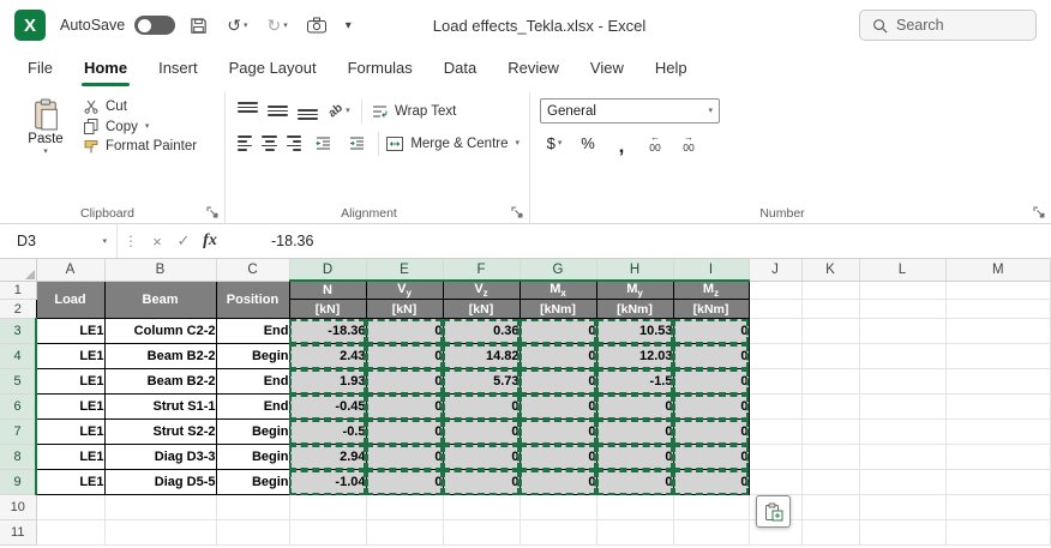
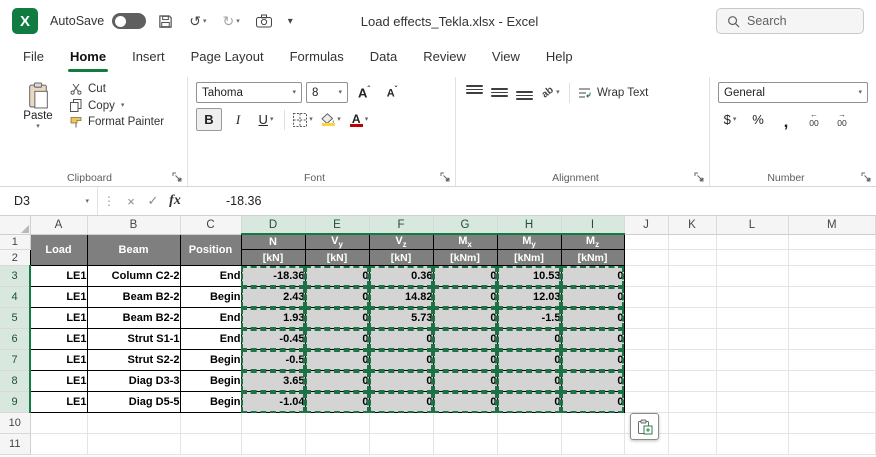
  X
  AutoSave
  ↺
  ↻
  ▾
  Load effects_Tekla.xlsx - Excel
  Search
  File
  Home
  Insert
  Page Layout
  Formulas
  Data
  Review
  View
  Help
  Paste
  Cut
  Copy
  Format Painter
  Clipboard
+ Tahoma
+ 8
+ Aˆ
+ Aˇ
+ B
+ I
+ U
+ A
+ Font
  Wrap Text
- Merge & Centre
  Alignment
  General
  $
  %
  ,
  ←
  00
  →
  00
  Number
  D3
  ⋮
  ×
  ✓
  fx
  -18.36
  	A	B	C	D	E	F	G	H	I	J	K	L	M
  1	Load	Beam	Position	N	Vy	Vz	Mx	My	Mz
  2	[kN]	[kN]	[kN]	[kNm]	[kNm]	[kNm]
  3	LE1	Column C2-2	End	-18.36	0	0.36	0	10.53	0
  4	LE1	Beam B2-2	Begin	2.43	0	14.82	0	12.03	0
  5	LE1	Beam B2-2	End	1.93	0	5.73	0	-1.5	0
  6	LE1	Strut S1-1	End	-0.45	0	0	0	0	0
  7	LE1	Strut S2-2	Begin	-0.5	0	0	0	0	0
- 8	LE1	Diag D3-3	Begin	2.94	0	0	0	0	0
+ 8	LE1	Diag D3-3	Begin	3.65	0	0	0	0	0
  9	LE1	Diag D5-5	Begin	-1.04	0	0	0	0	0
  10
  11
